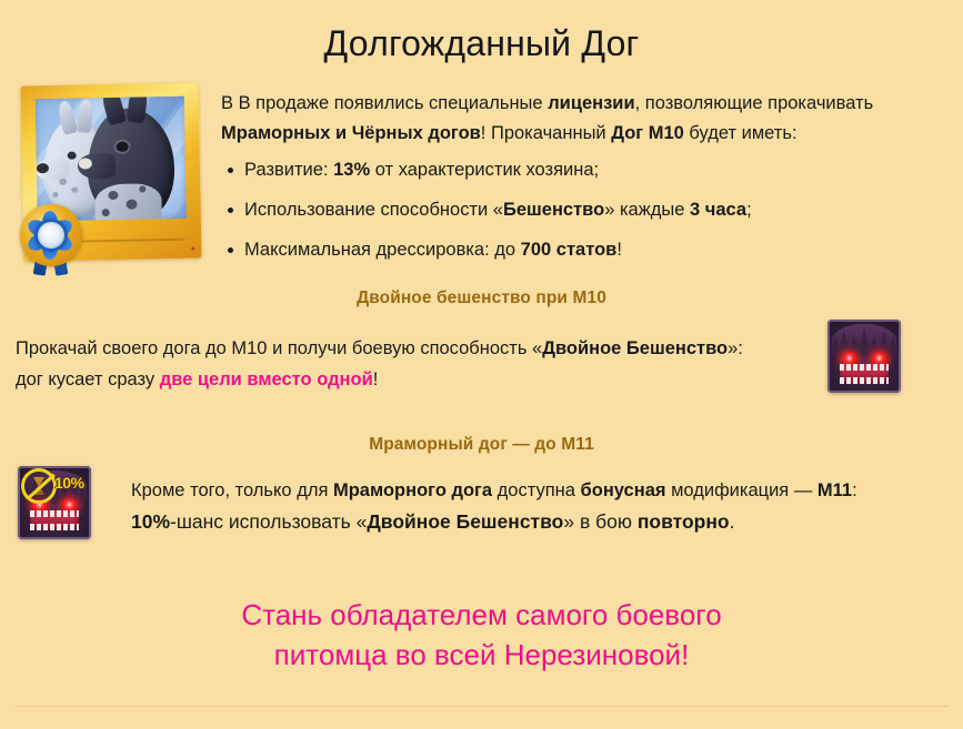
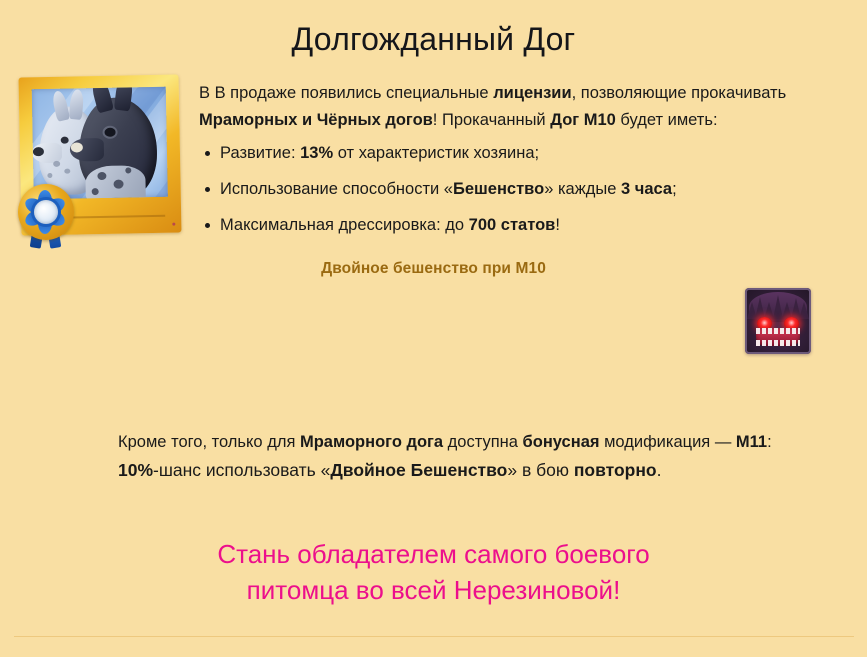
  Долгожданный Дог
  В В продаже появились специальные лицензии, позволяющие прокачивать Мраморных и Чёрных догов! Прокачанный Дог М10 будет иметь:
  Развитие: 13% от характеристик хозяина;
  Использование способности «Бешенство» каждые 3 часа;
  Максимальная дрессировка: до 700 статов!
  Двойное бешенство при М10
- Прокачай своего дога до М10 и получи боевую способность «Двойное Бешенство»:
- дог кусает сразу две цели вместо одной!
- Мраморный дог — до М11
- 10%
  Кроме того, только для Мраморного дога доступна бонусная модификация — М11:
  10%-шанс использовать «Двойное Бешенство» в бою повторно.
  Стань обладателем самого боевого
  питомца во всей Нерезиновой!
